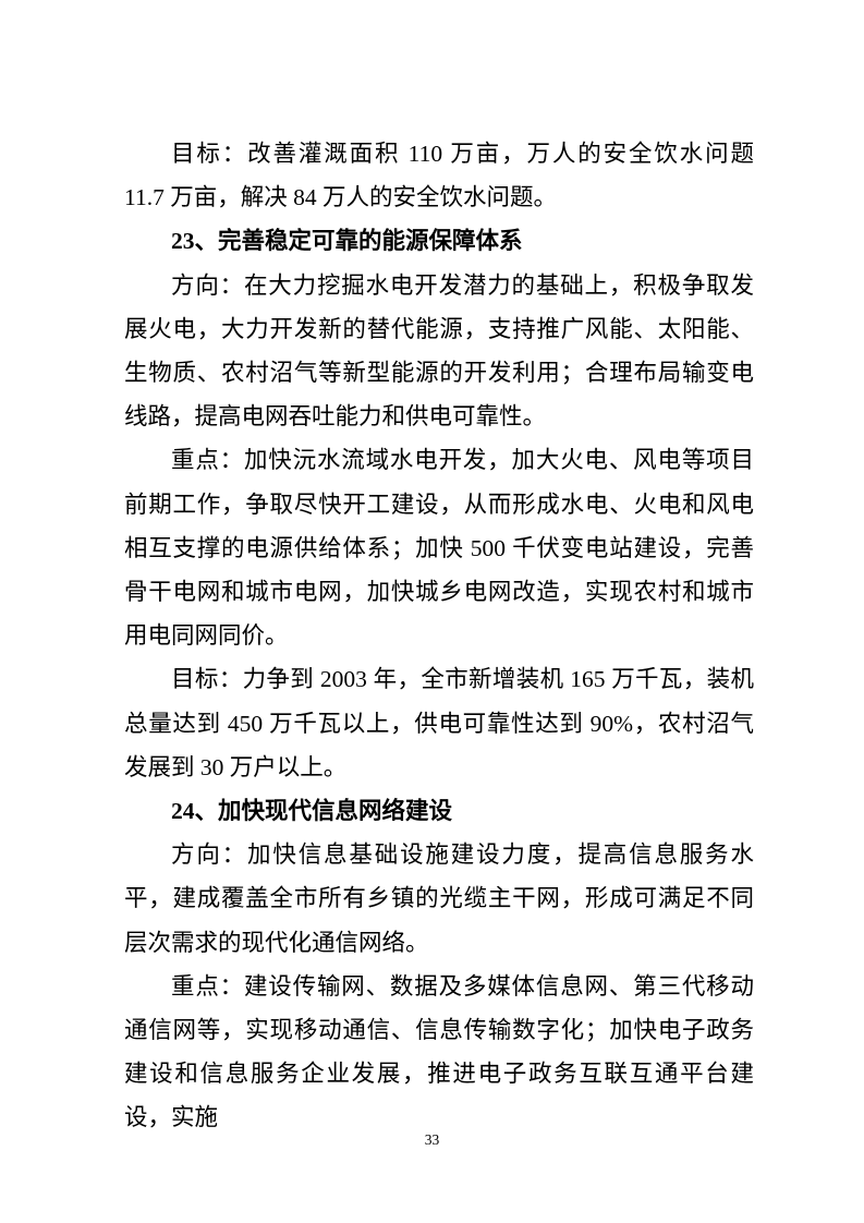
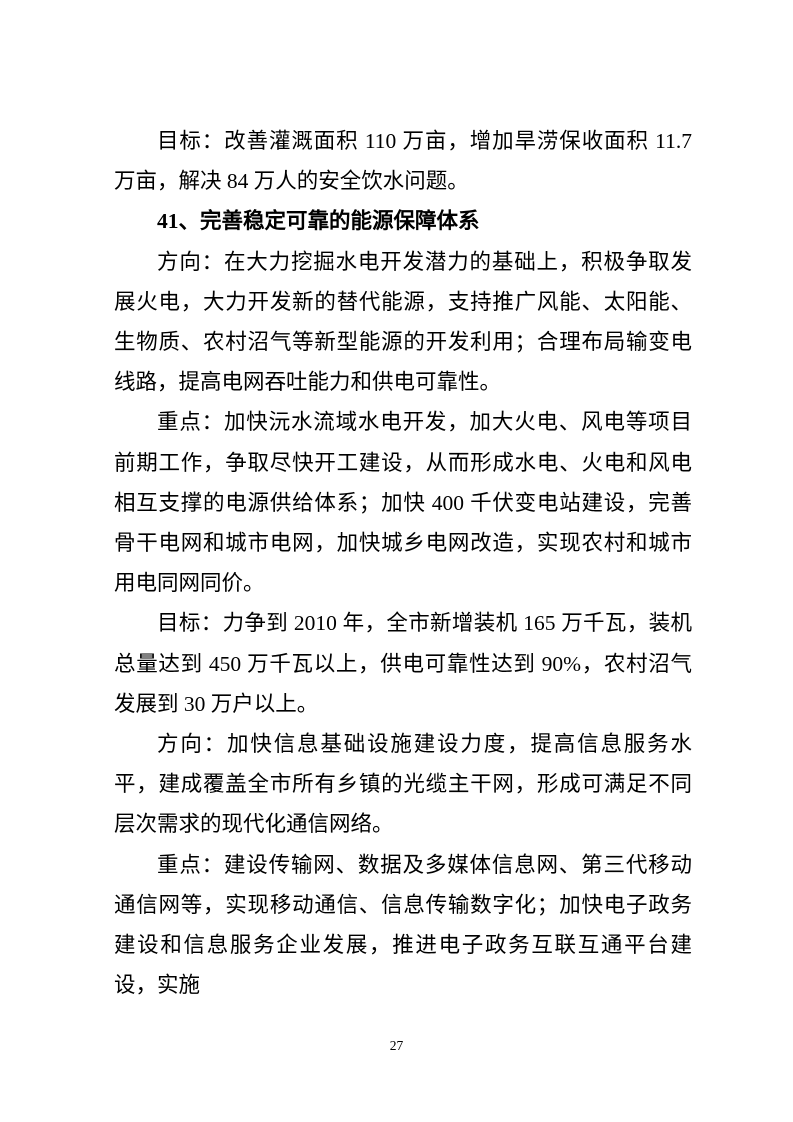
- 目标：改善灌溉面积 110 万亩，万人的安全饮水问题 11.7 万亩，解决 84 万人的安全饮水问题。
+ 目标：改善灌溉面积 110 万亩，增加旱涝保收面积 11.7 万亩，解决 84 万人的安全饮水问题。
- 23、完善稳定可靠的能源保障体系
+ 41、完善稳定可靠的能源保障体系
  方向：在大力挖掘水电开发潜力的基础上，积极争取发展火电，大力开发新的替代能源，支持推广风能、太阳能、生物质、农村沼气等新型能源的开发利用；合理布局输变电线路，提高电网吞吐能力和供电可靠性。
- 重点：加快沅水流域水电开发，加大火电、风电等项目前期工作，争取尽快开工建设，从而形成水电、火电和风电相互支撑的电源供给体系；加快 500 千伏变电站建设，完善骨干电网和城市电网，加快城乡电网改造，实现农村和城市用电同网同价。
+ 重点：加快沅水流域水电开发，加大火电、风电等项目前期工作，争取尽快开工建设，从而形成水电、火电和风电相互支撑的电源供给体系；加快 400 千伏变电站建设，完善骨干电网和城市电网，加快城乡电网改造，实现农村和城市用电同网同价。
- 目标：力争到 2003 年，全市新增装机 165 万千瓦，装机总量达到 450 万千瓦以上，供电可靠性达到 90%，农村沼气发展到 30 万户以上。
+ 目标：力争到 2010 年，全市新增装机 165 万千瓦，装机总量达到 450 万千瓦以上，供电可靠性达到 90%，农村沼气发展到 30 万户以上。
- 24、加快现代信息网络建设
  方向：加快信息基础设施建设力度，提高信息服务水平，建成覆盖全市所有乡镇的光缆主干网，形成可满足不同层次需求的现代化通信网络。
  重点：建设传输网、数据及多媒体信息网、第三代移动通信网等，实现移动通信、信息传输数字化；加快电子政务建设和信息服务企业发展，推进电子政务互联互通平台建设，实施
- 33
+ 27
